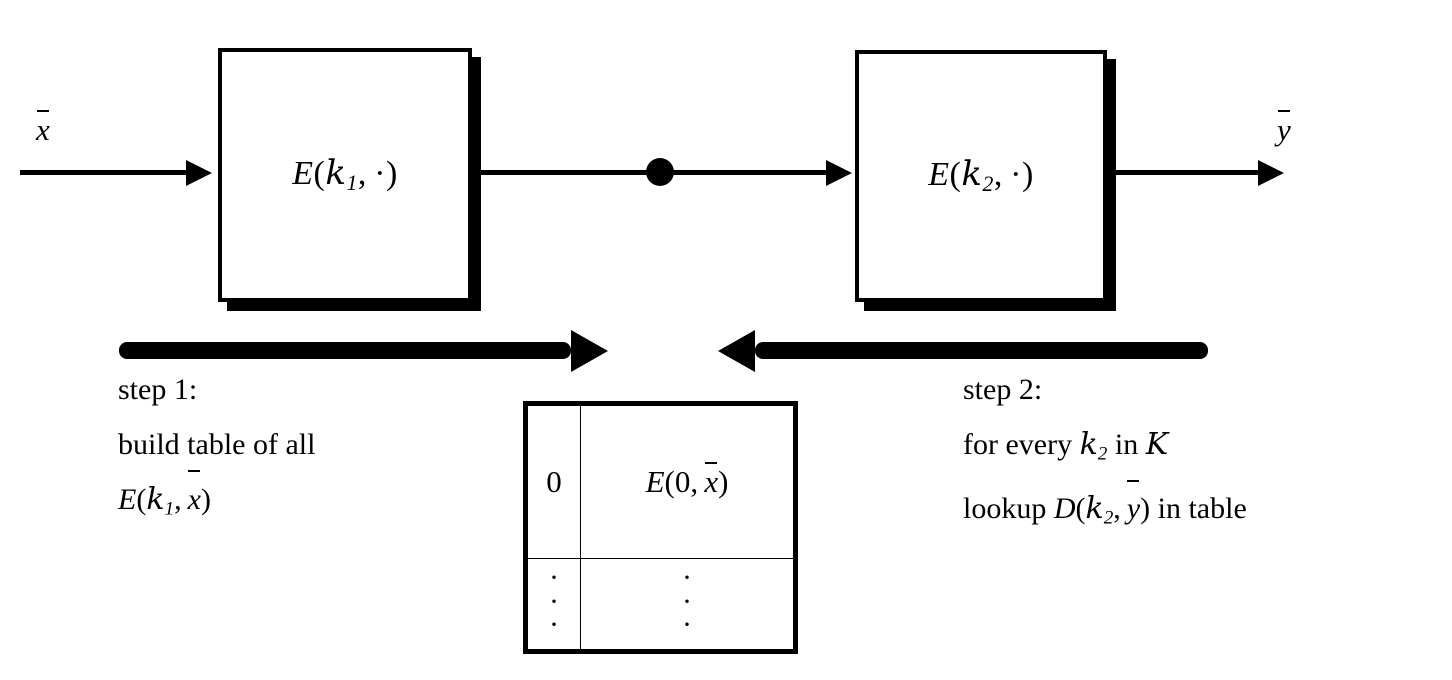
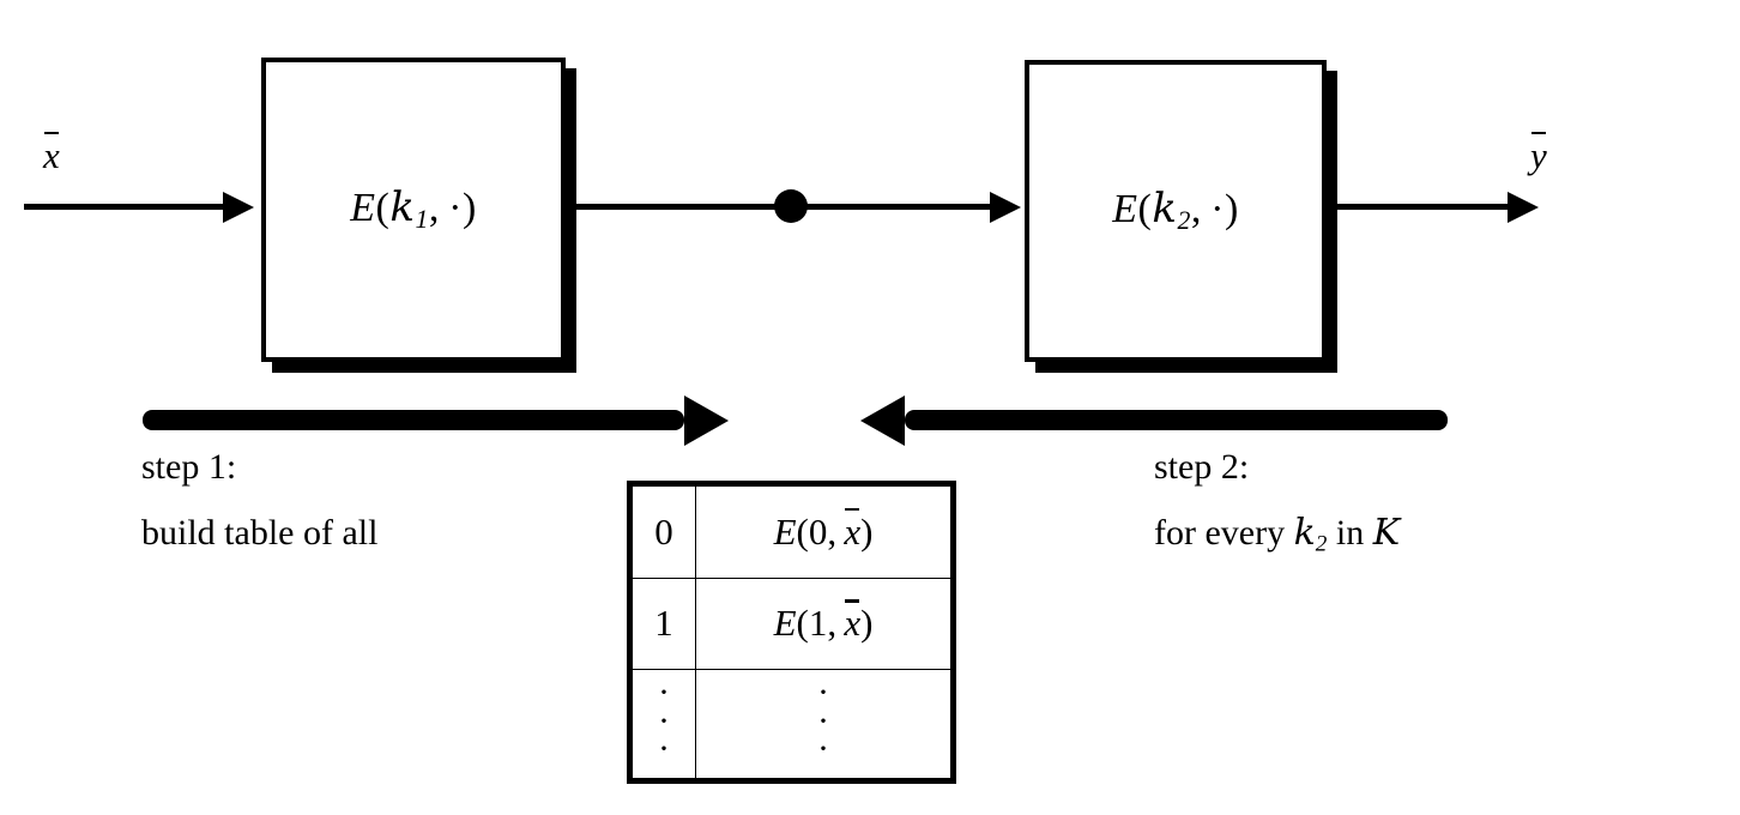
  x
  E(k1, ·)
  E(k2, ·)
  y
  step 1:
  build table of all
- E(k1, x)
  step 2:
  for every k2 in K
- lookup D(k2, y) in table
  0	E(0, x)
+ 1	E(1, x)
  ···	···
